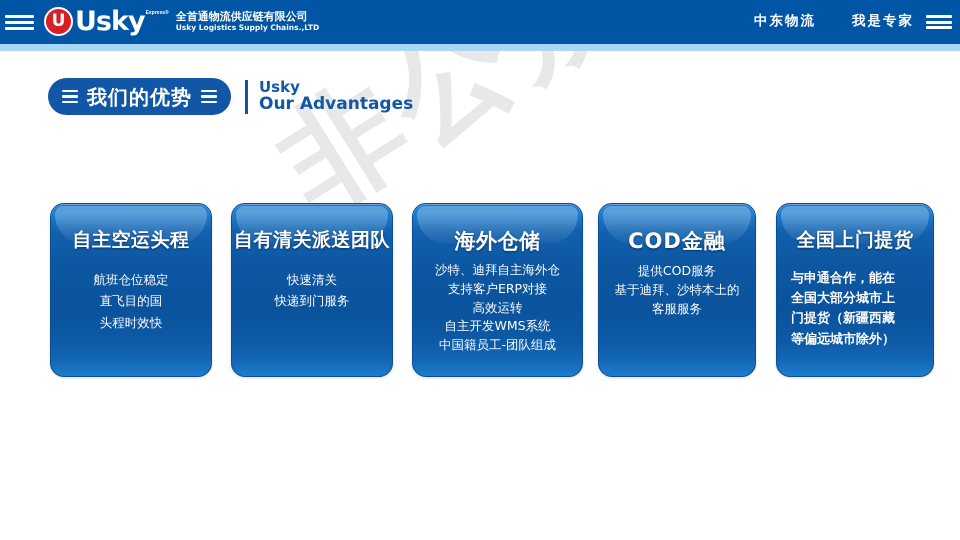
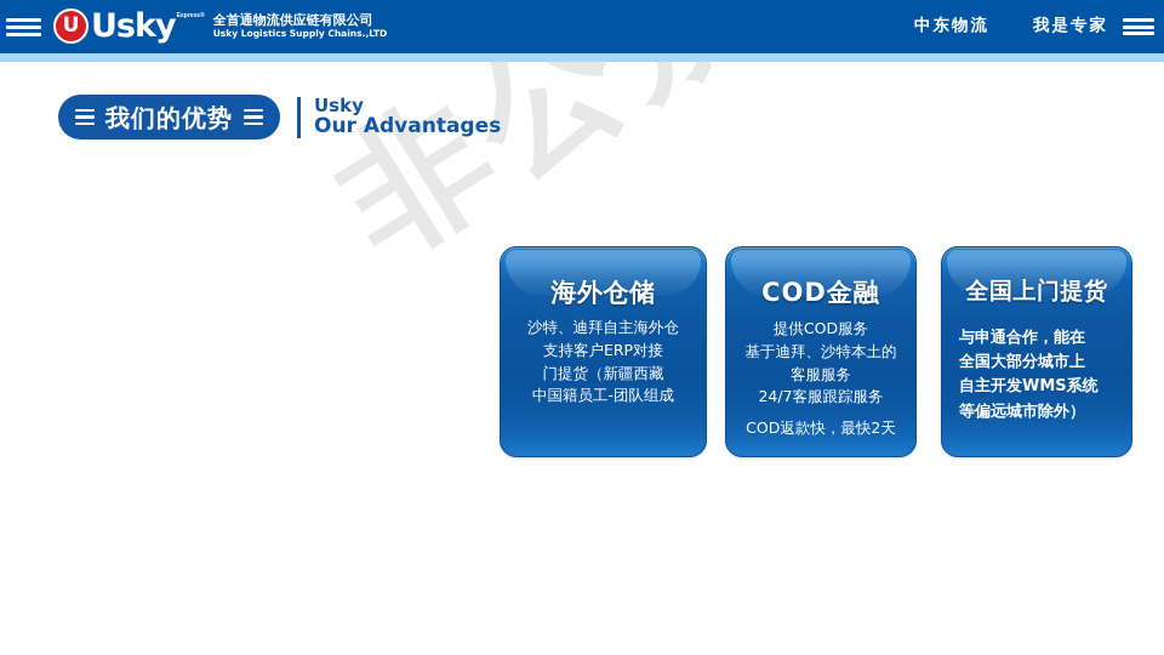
  U
  Usky
  全首通物流供应链有限公司
  Usky Logistics Supply Chains.,LTD
  中东物流
  我是专家
  我们的优势
  Usky
  Our Advantages
- 自主空运头程
- 航班仓位稳定
- 直飞目的国
- 头程时效快
- 自有清关派送团队
- 快速清关
- 快递到门服务
  海外仓储
  沙特、迪拜自主海外仓
  支持客户ERP对接
- 高效运转
- 自主开发WMS系统
+ 门提货（新疆西藏
  中国籍员工-团队组成
  COD金融
  提供COD服务
  基于迪拜、沙特本土的
  客服服务
+ 24/7客服跟踪服务
+ COD返款快，最快2天
  全国上门提货
  与申通合作，能在
  全国大部分城市上
- 门提货（新疆西藏
+ 自主开发WMS系统
  等偏远城市除外）
